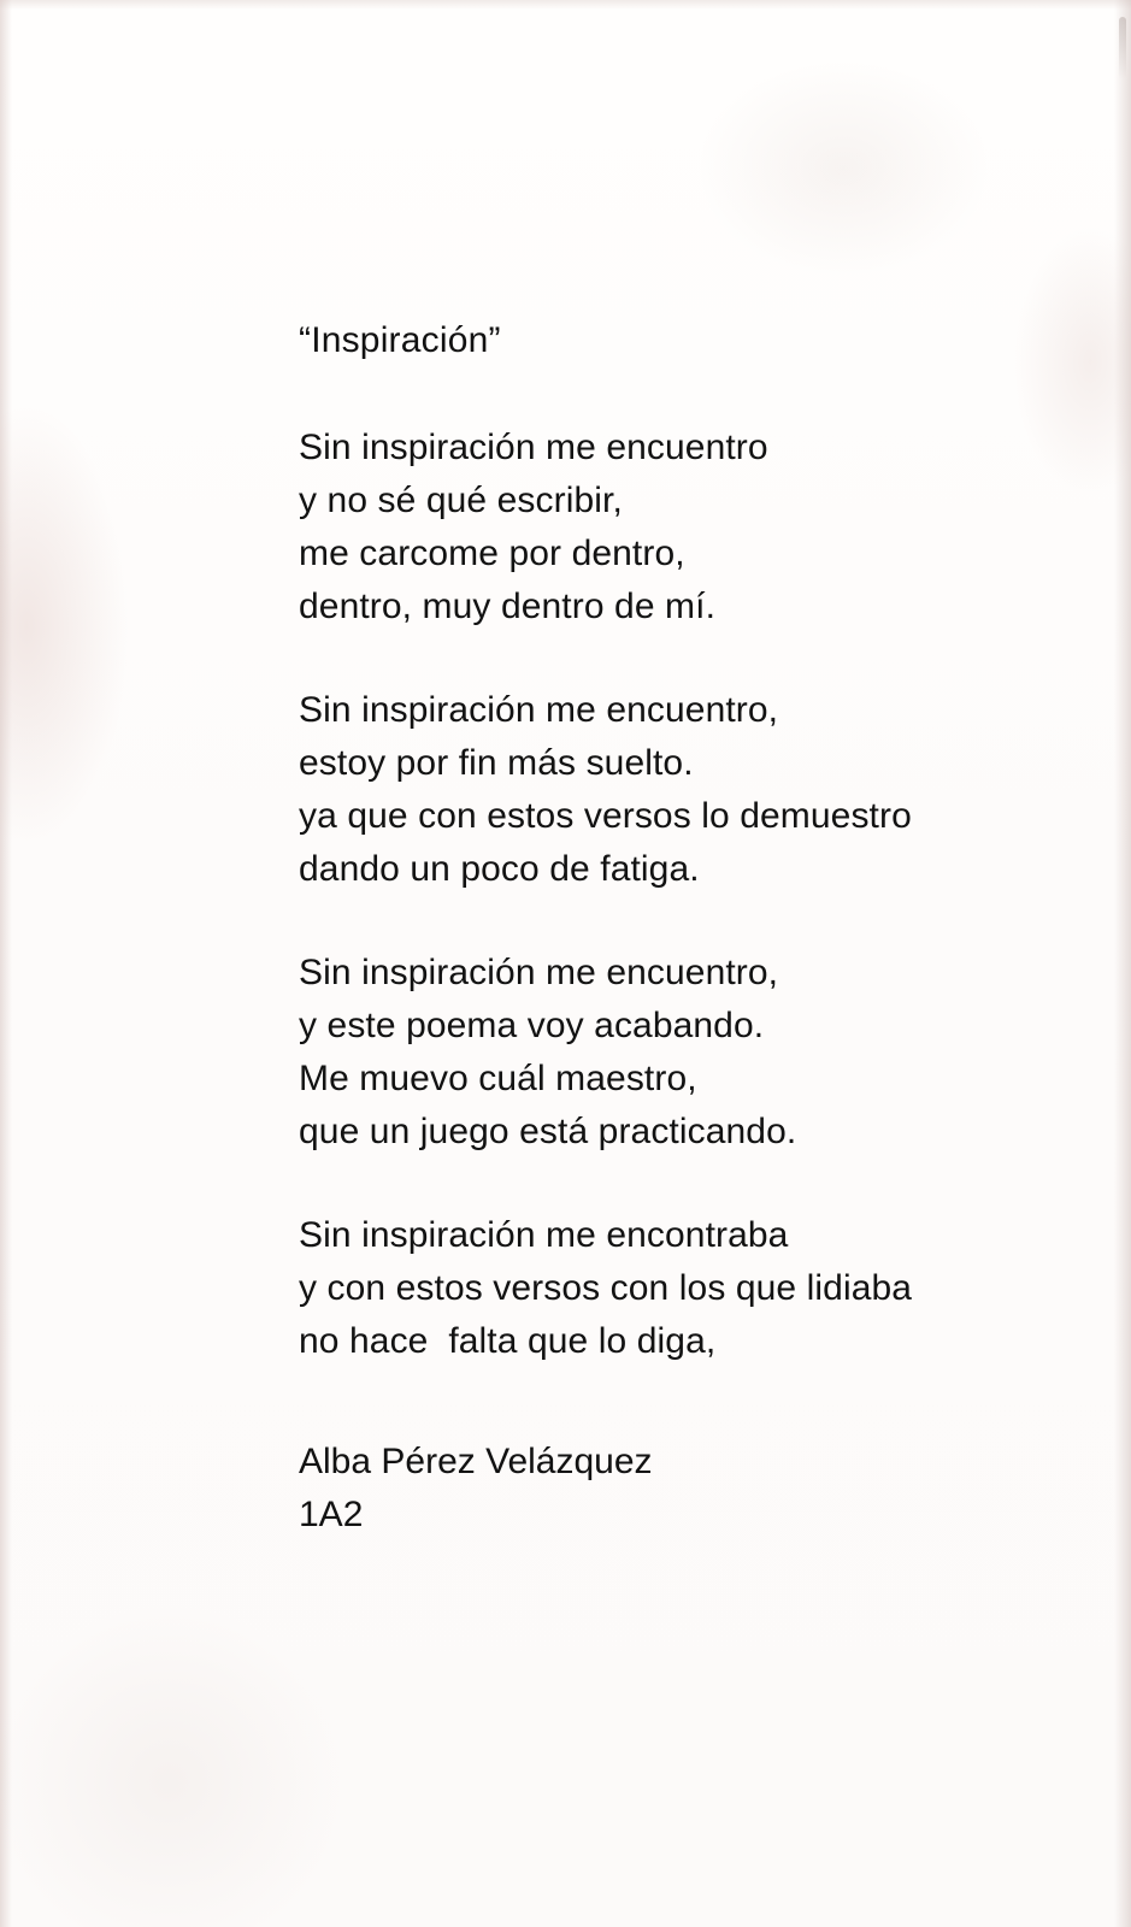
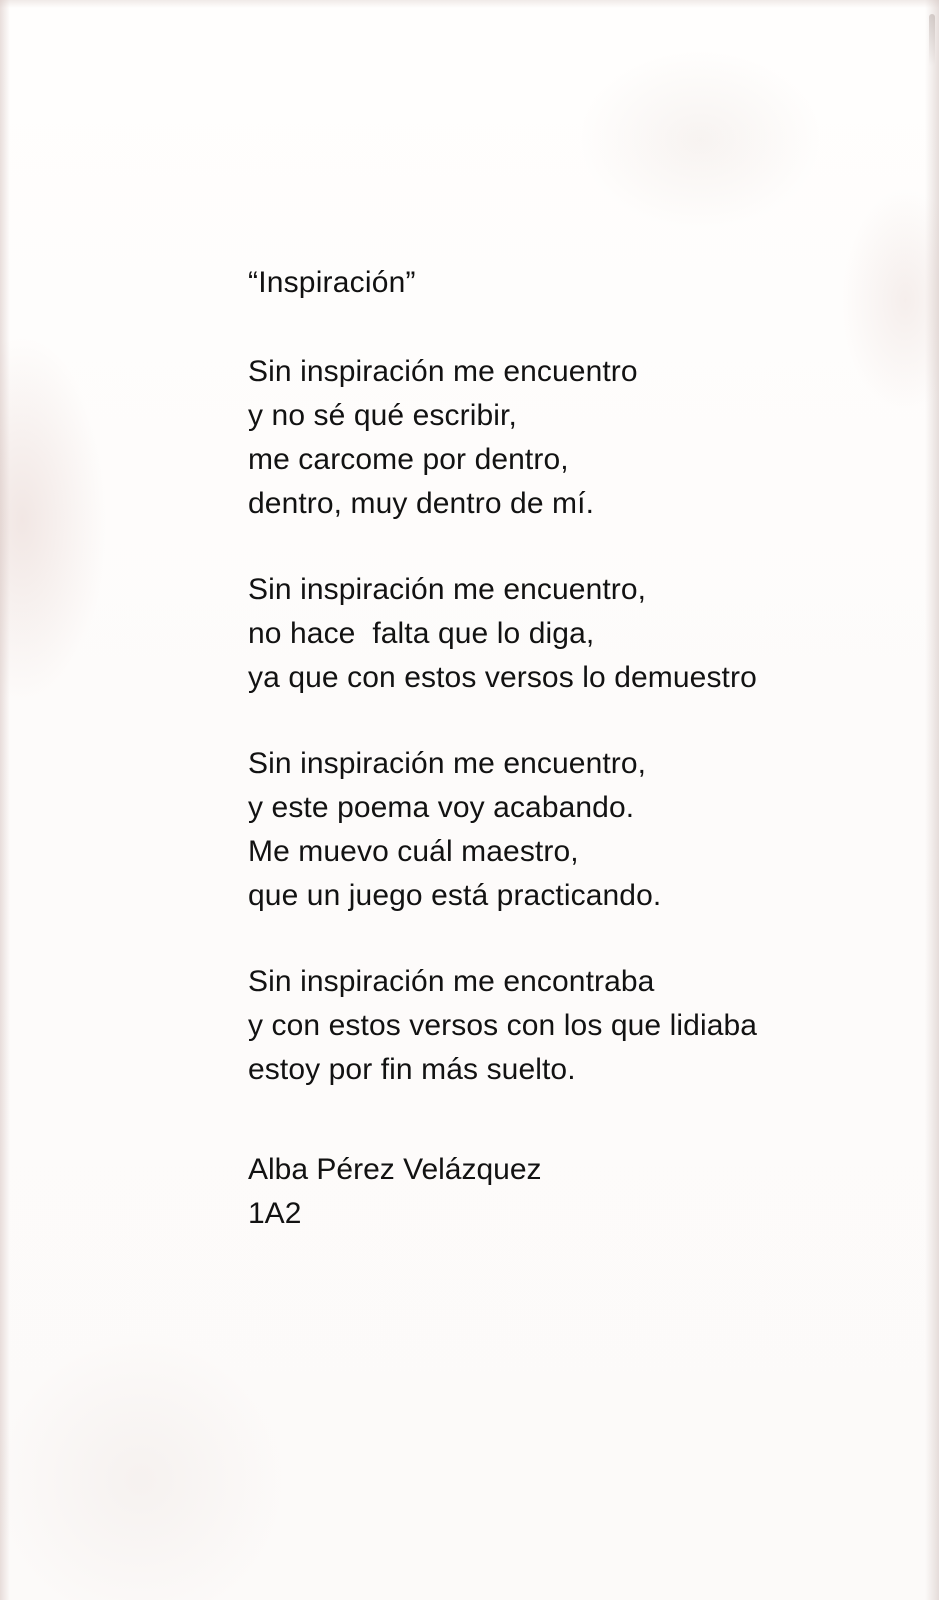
  “Inspiración”
  Sin inspiración me encuentro
  y no sé qué escribir,
  me carcome por dentro,
  dentro, muy dentro de mí.
  Sin inspiración me encuentro,
- estoy por fin más suelto.
+ no hace falta que lo diga,
  ya que con estos versos lo demuestro
- dando un poco de fatiga.
  Sin inspiración me encuentro,
  y este poema voy acabando.
  Me muevo cuál maestro,
  que un juego está practicando.
  Sin inspiración me encontraba
  y con estos versos con los que lidiaba
- no hace falta que lo diga,
+ estoy por fin más suelto.
  Alba Pérez Velázquez
  1A2
